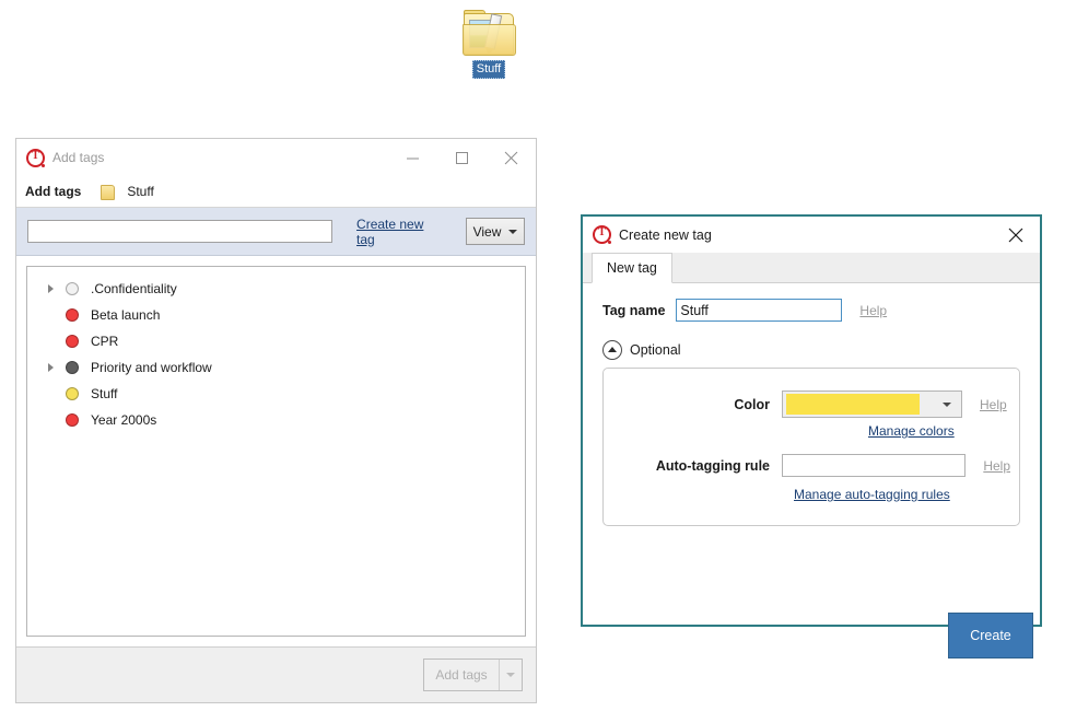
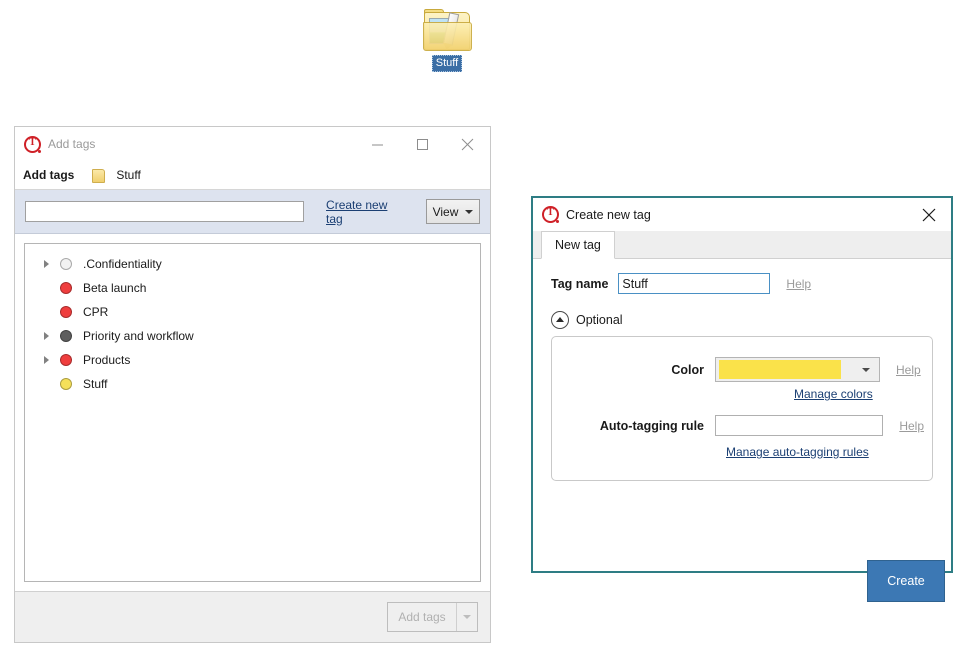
  Stuff
  Add tags
  Add tags
  Stuff
  Create new tag
  View
  .Confidentiality
  Beta launch
  CPR
  Priority and workflow
+ Products
  Stuff
- Year 2000s
  Add tags
  Create new tag
  New tag
  Tag name
  Stuff
  Help
  Optional
  Color
  Help
  Manage colors
  Auto-tagging rule
  Help
  Manage auto-tagging rules
  Create
